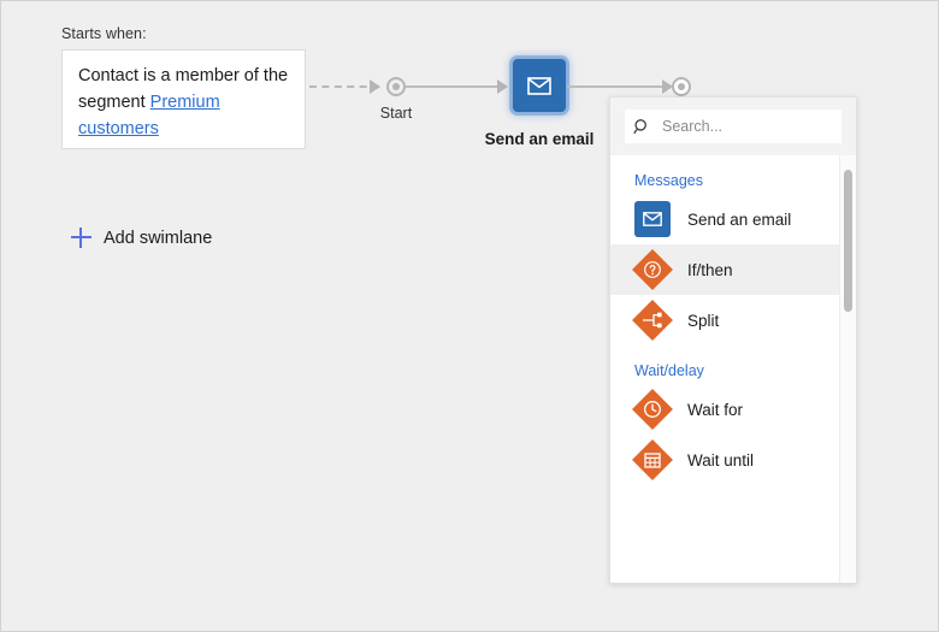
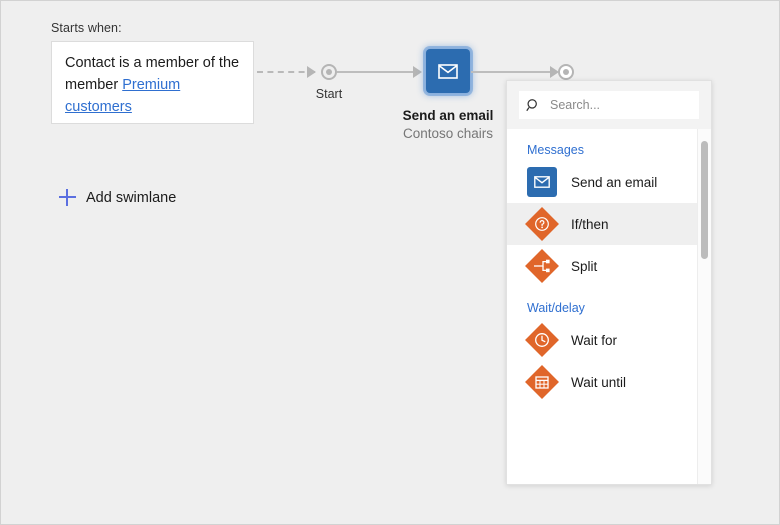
  Starts when:
- Contact is a member of the segment Premium customers
+ Contact is a member of the member Premium customers
  Start
  Send an email
+ Contoso chairs
  Add swimlane
  Search...
  Messages
  Send an email
  If/then
  Split
  Wait/delay
  Wait for
  Wait until
